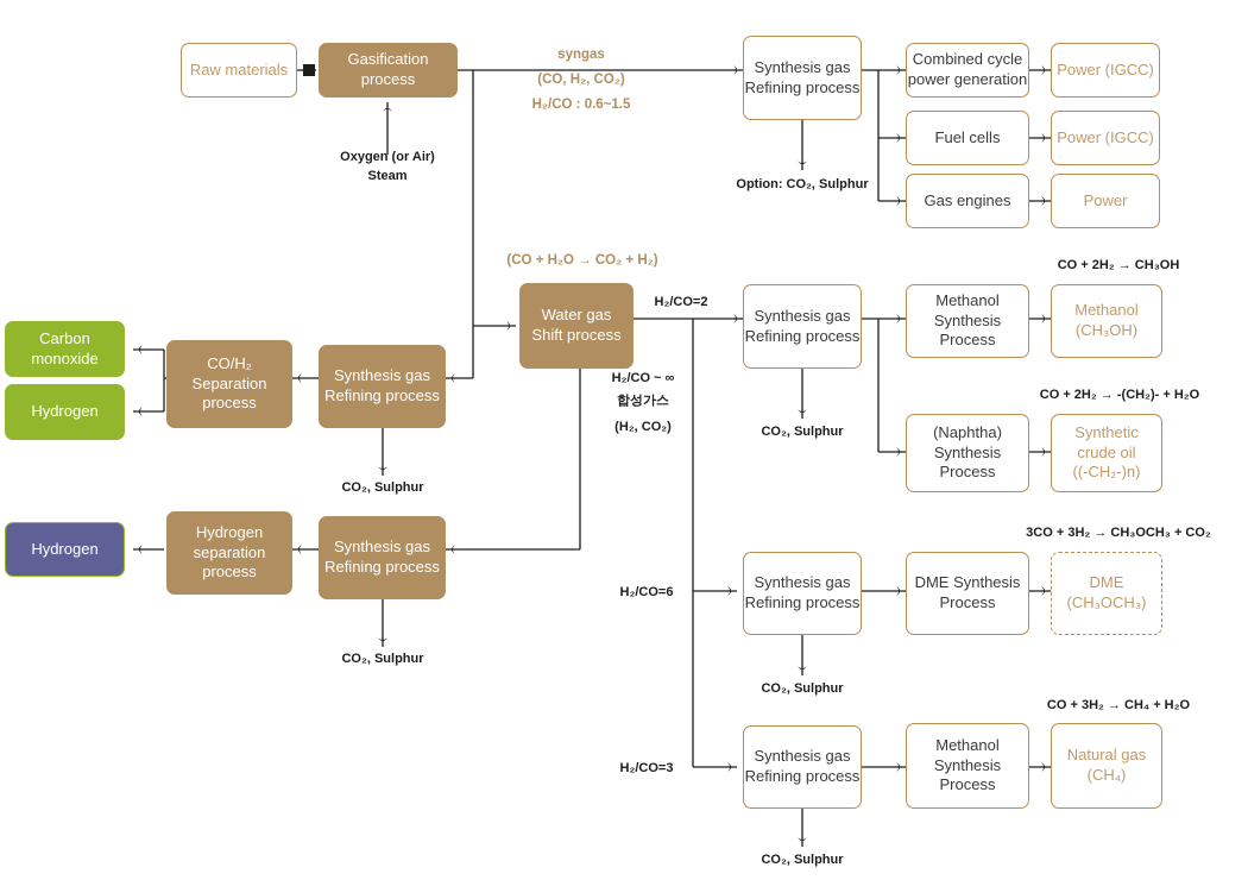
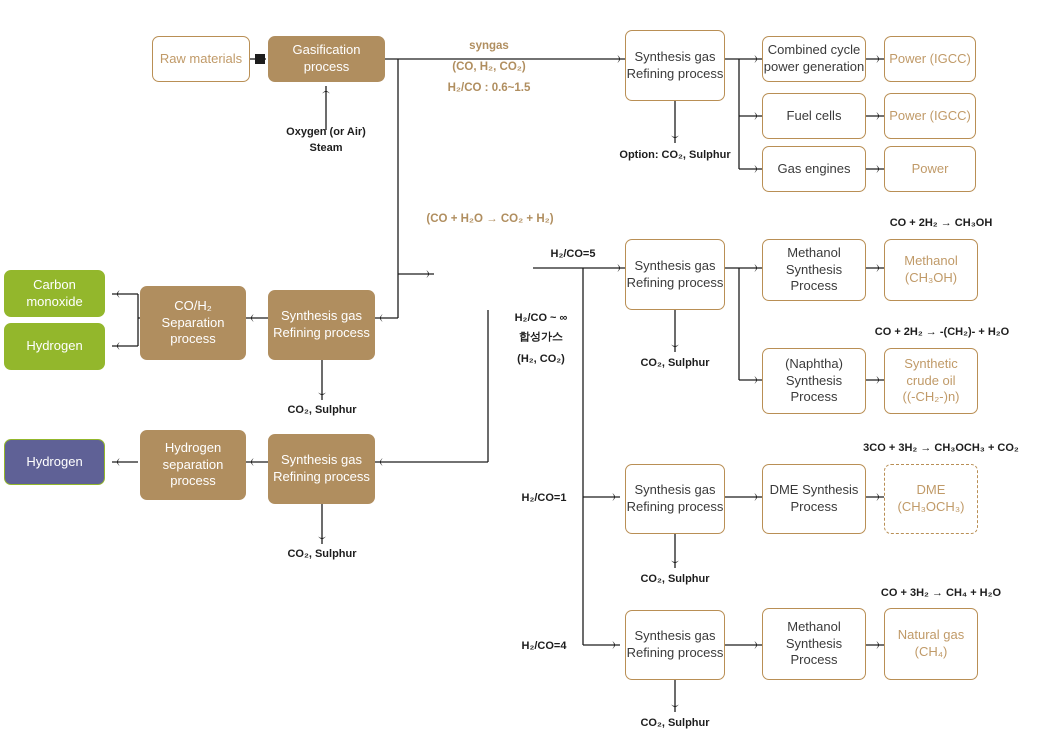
  Raw materials
  Gasification
  process
  Synthesis gas
  Refining process
  Combined cycle
  power generation
  Fuel cells
  Gas engines
  Power (IGCC)
  Power (IGCC)
  Power
- Water gas
- Shift process
  Synthesis gas
  Refining process
  Methanol
  Synthesis
  Process
  Methanol
  (CH₃OH)
  (Naphtha)
  Synthesis
  Process
  Synthetic
  crude oil
  ((-CH₂-)n)
  Synthesis gas
  Refining process
  CO/H₂
  Separation
  process
  Carbon
  monoxide
  Hydrogen
  Synthesis gas
  Refining process
  Hydrogen
  separation
  process
  Hydrogen
  Synthesis gas
  Refining process
  DME Synthesis
  Process
  DME
  (CH₃OCH₃)
  Synthesis gas
  Refining process
  Methanol
  Synthesis
  Process
  Natural gas
  (CH₄)
  Oxygen (or Air)
  Steam
  syngas
  (CO, H₂, CO₂)
  H₂/CO : 0.6~1.5
  Option: CO₂, Sulphur
  (CO + H₂O → CO₂ + H₂)
- H₂/CO=2
+ H₂/CO=5
  H₂/CO ~ ∞
  합성가스
  (H₂, CO₂)
- H₂/CO=6
+ H₂/CO=1
- H₂/CO=3
+ H₂/CO=4
  CO₂, Sulphur
  CO₂, Sulphur
  CO₂, Sulphur
  CO₂, Sulphur
  CO₂, Sulphur
  CO + 2H₂ → CH₃OH
  CO + 2H₂ → -(CH₂)- + H₂O
  3CO + 3H₂ → CH₃OCH₃ + CO₂
  CO + 3H₂ → CH₄ + H₂O
